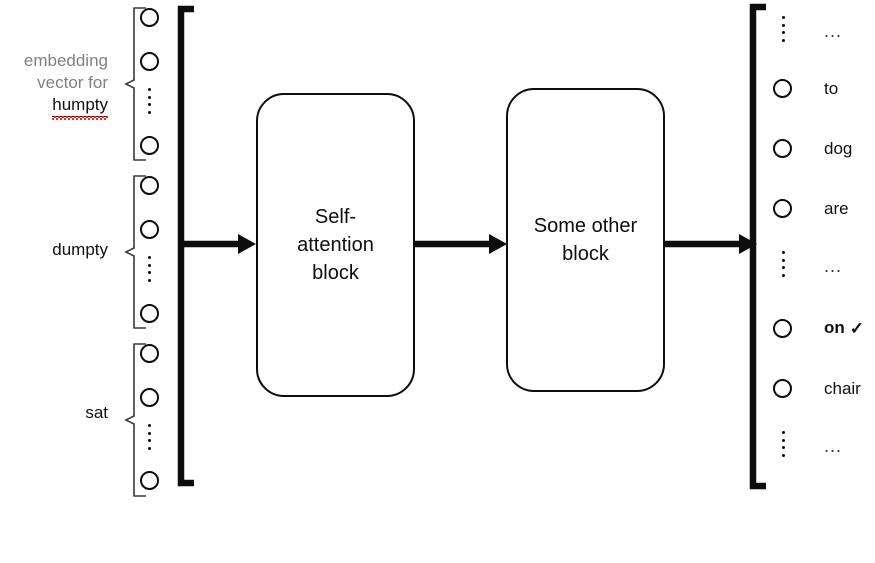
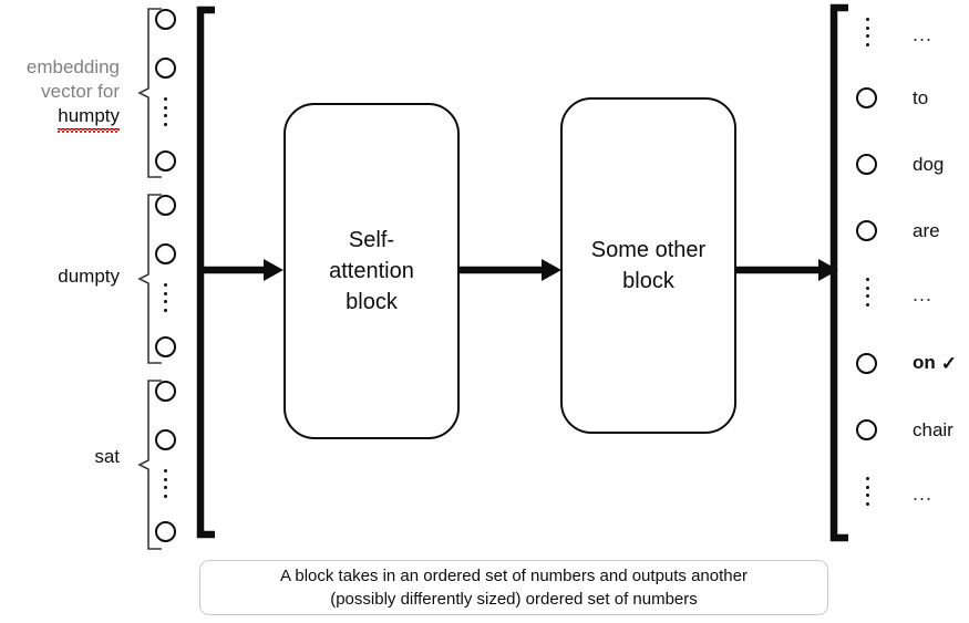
  embedding
  vector for humpty
  dumpty
  sat
  Self-
  attention
  block
  Some other
  block
  ...
  to
  dog
  are
  ...
  on ✓
  chair
  ...
+ A block takes in an ordered set of numbers and outputs another
+ (possibly differently sized) ordered set of numbers
